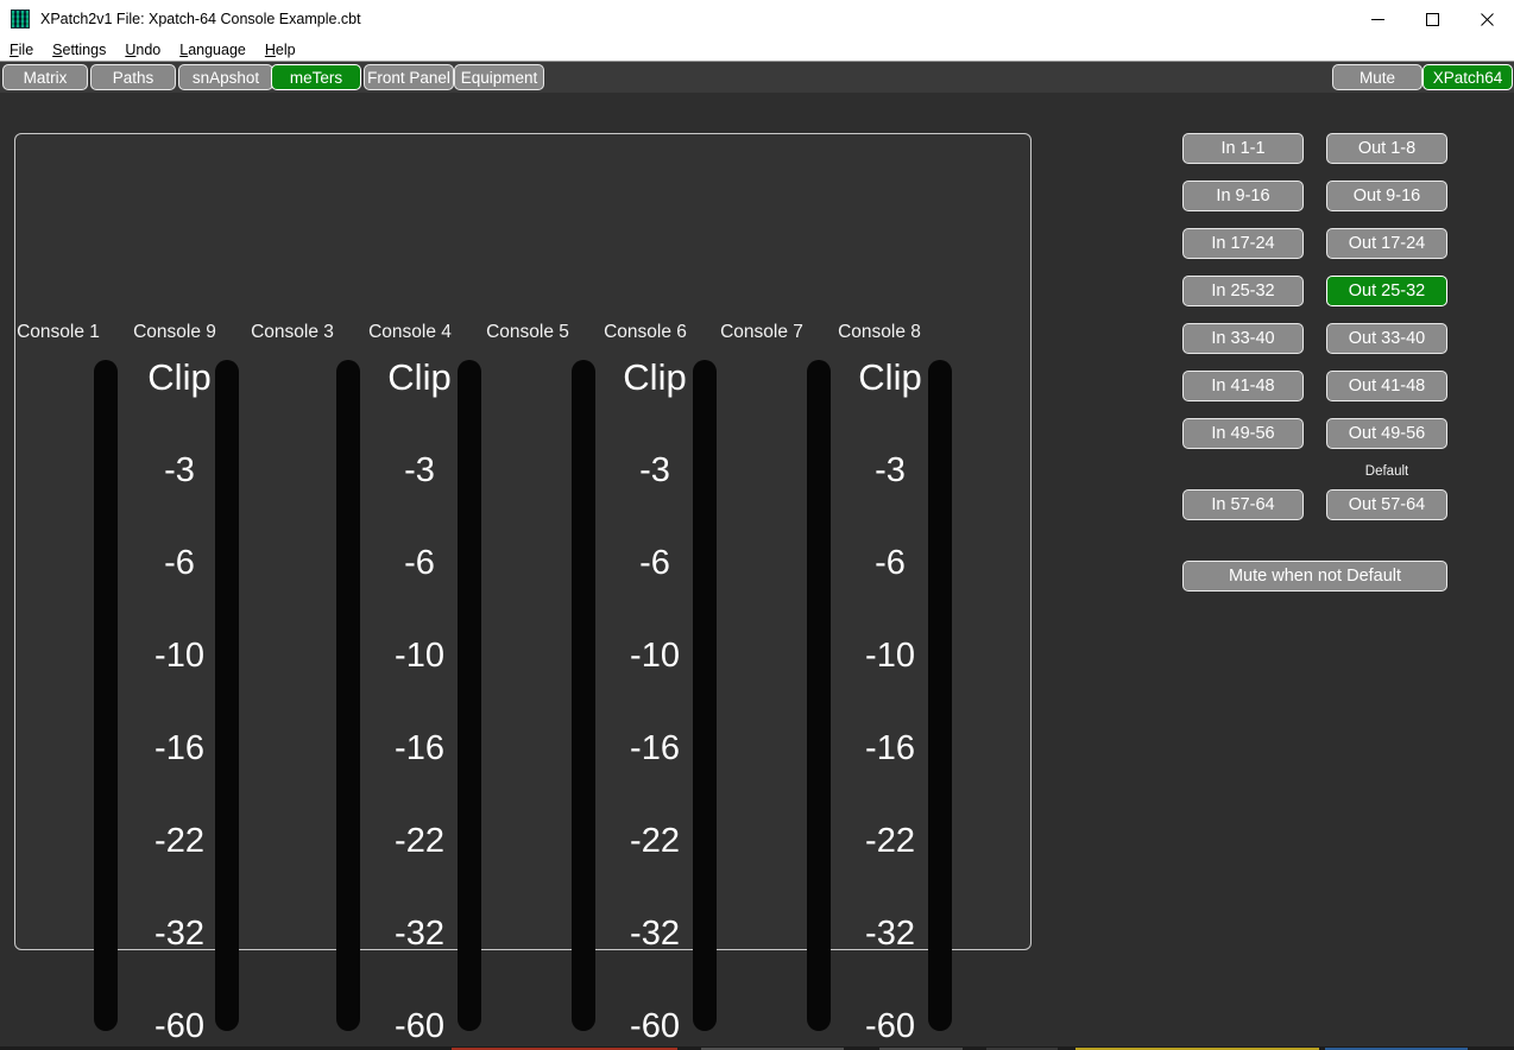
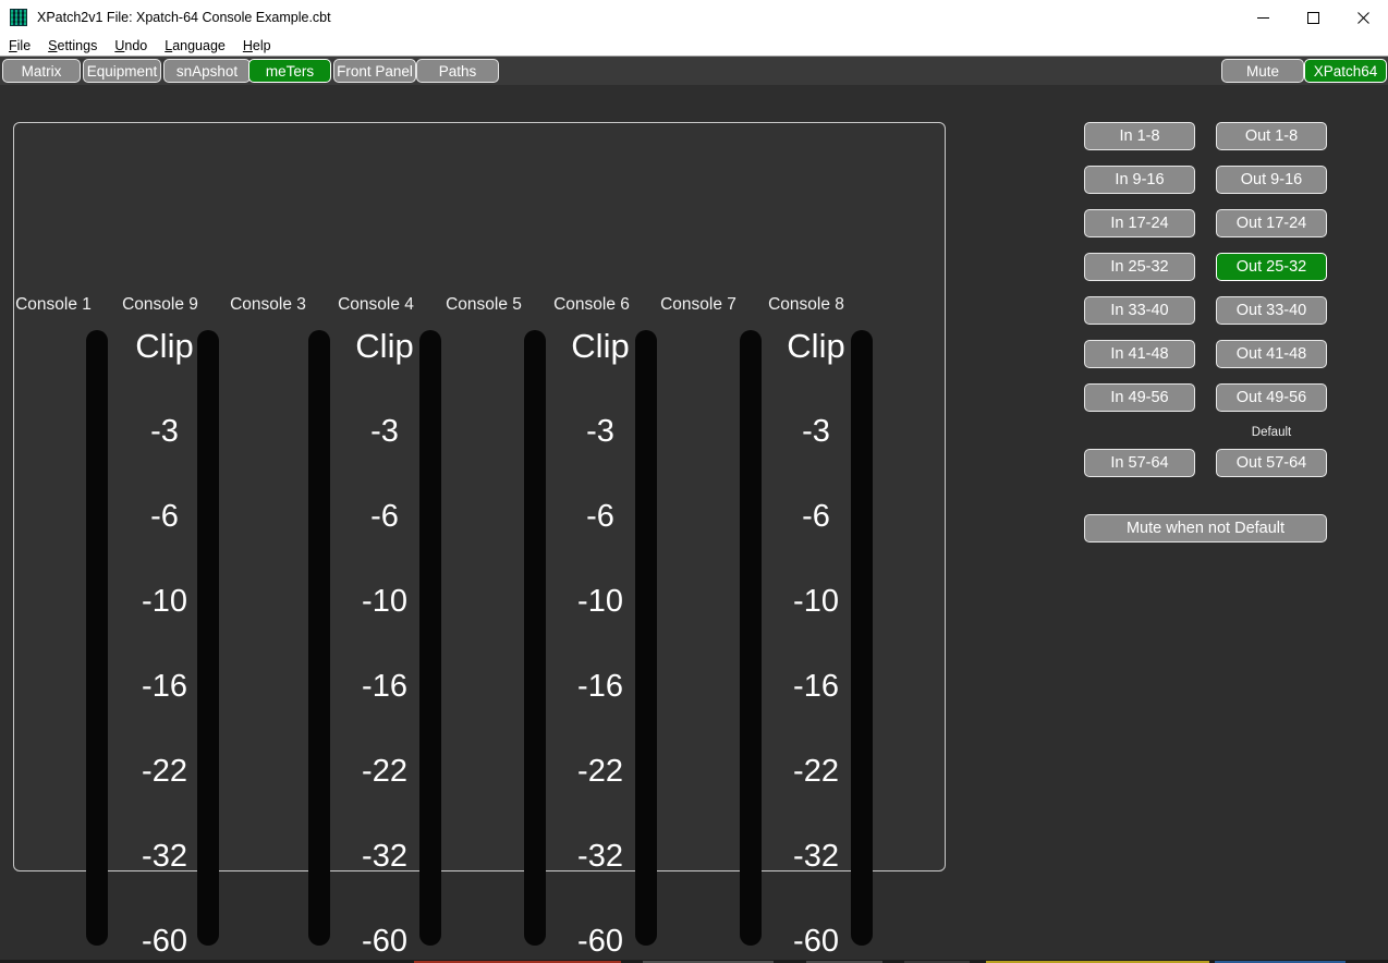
  XPatch2v1 File: Xpatch-64 Console Example.cbt
  File
  Settings
  Undo
  Language
  Help
  Matrix
- Paths
+ Equipment
  snApshot
  meTers
  Front Panel
- Equipment
+ Paths
  Mute
  XPatch64
  Console 1
  Console 9
  Console 3
  Console 4
  Console 5
  Console 6
  Console 7
  Console 8
  Clip
  -3
  -6
  -10
  -16
  -22
  -32
  -60
  Clip
  -3
  -6
  -10
  -16
  -22
  -32
  -60
  Clip
  -3
  -6
  -10
  -16
  -22
  -32
  -60
  Clip
  -3
  -6
  -10
  -16
  -22
  -32
  -60
- In 1-1
+ In 1-8
  In 9-16
  In 17-24
  In 25-32
  In 33-40
  In 41-48
  In 49-56
  In 57-64
  Out 1-8
  Out 9-16
  Out 17-24
  Out 25-32
  Out 33-40
  Out 41-48
  Out 49-56
  Out 57-64
  Default
  Mute when not Default
